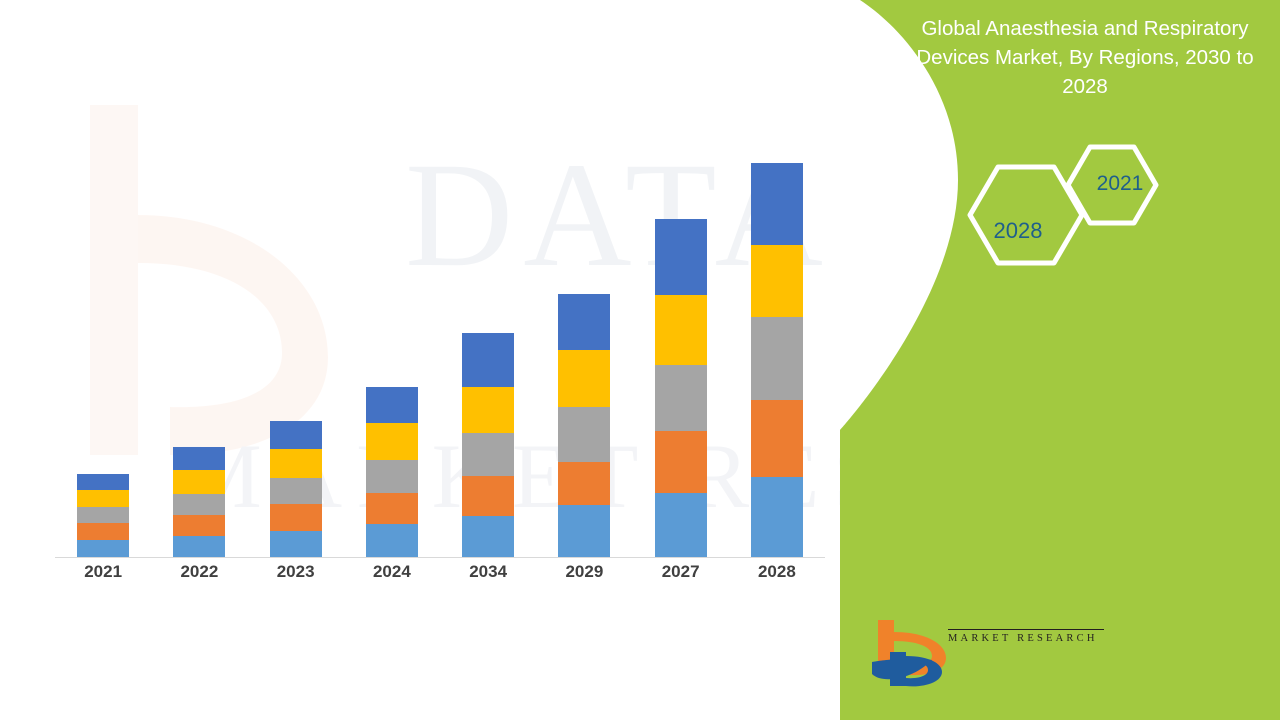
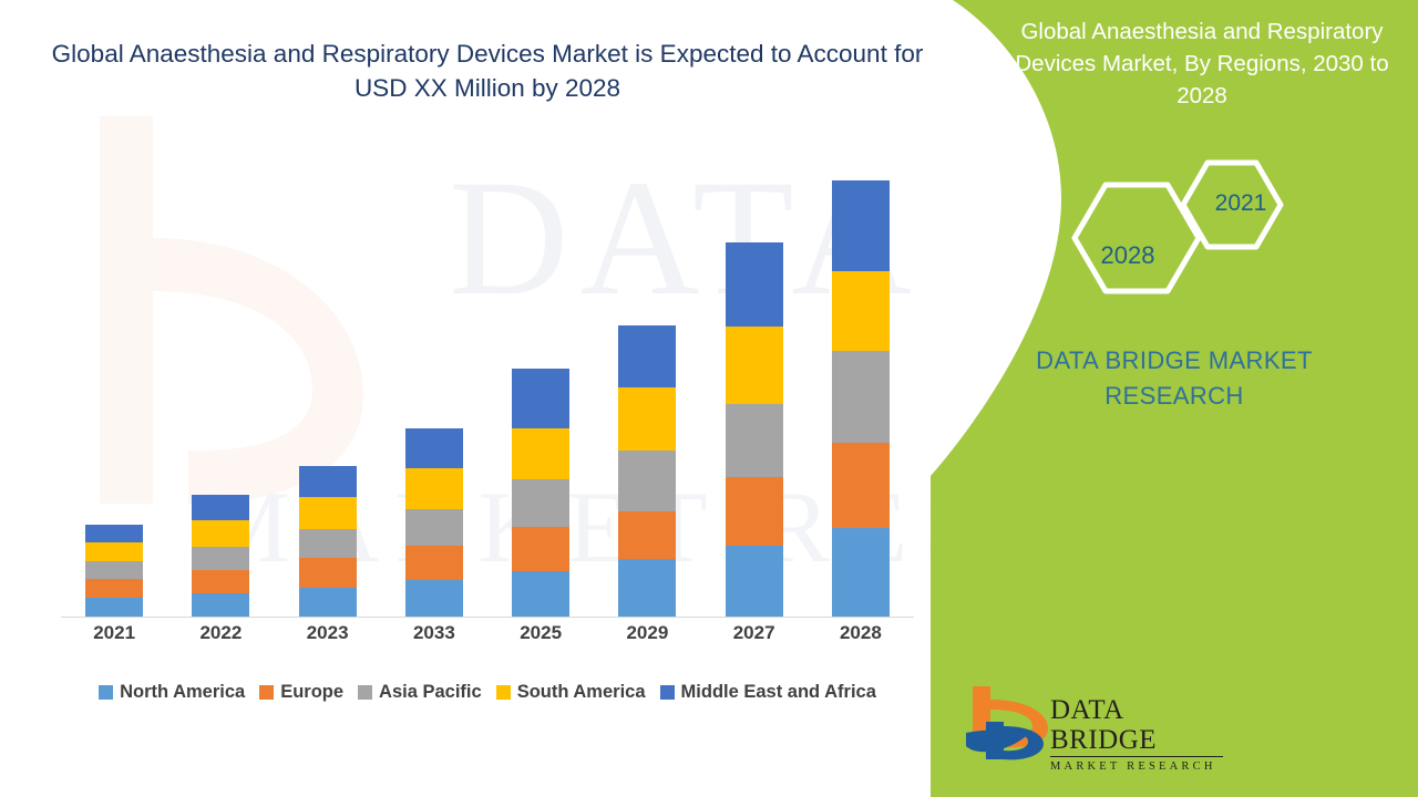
  DAT
+ Global Anaesthesia and Respiratory Devices Market is Expected to Account for USD XX Million by 2028
  2021
  2022
  2023
- 2024
+ 2033
- 2034
+ 2025
  2029
  2027
  2028
+ North America
+ Europe
+ Asia Pacific
+ South America
+ Middle East and Africa
  Global Anaesthesia and Respiratory Devices Market, By Regions, 2030 to 2028
  2028
  2021
+ DATA BRIDGE MARKET RESEARCH
+ DATA BRIDGE
  MARKET RESEARCH
